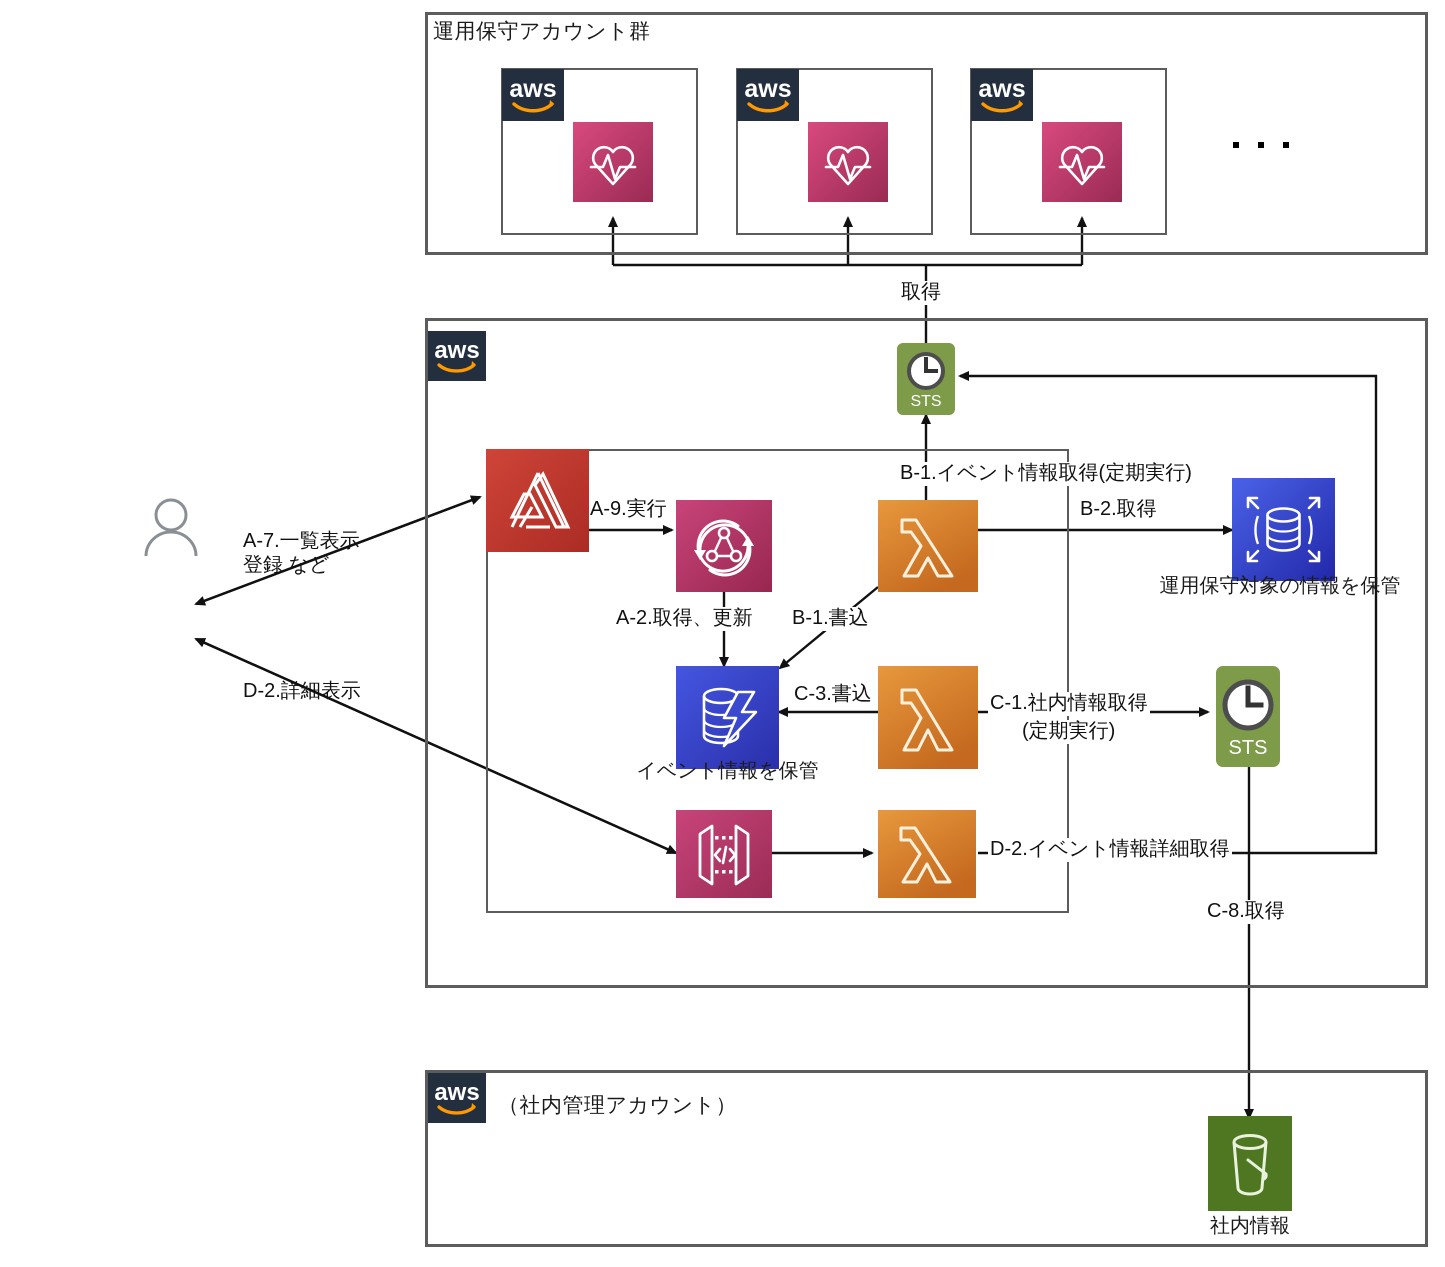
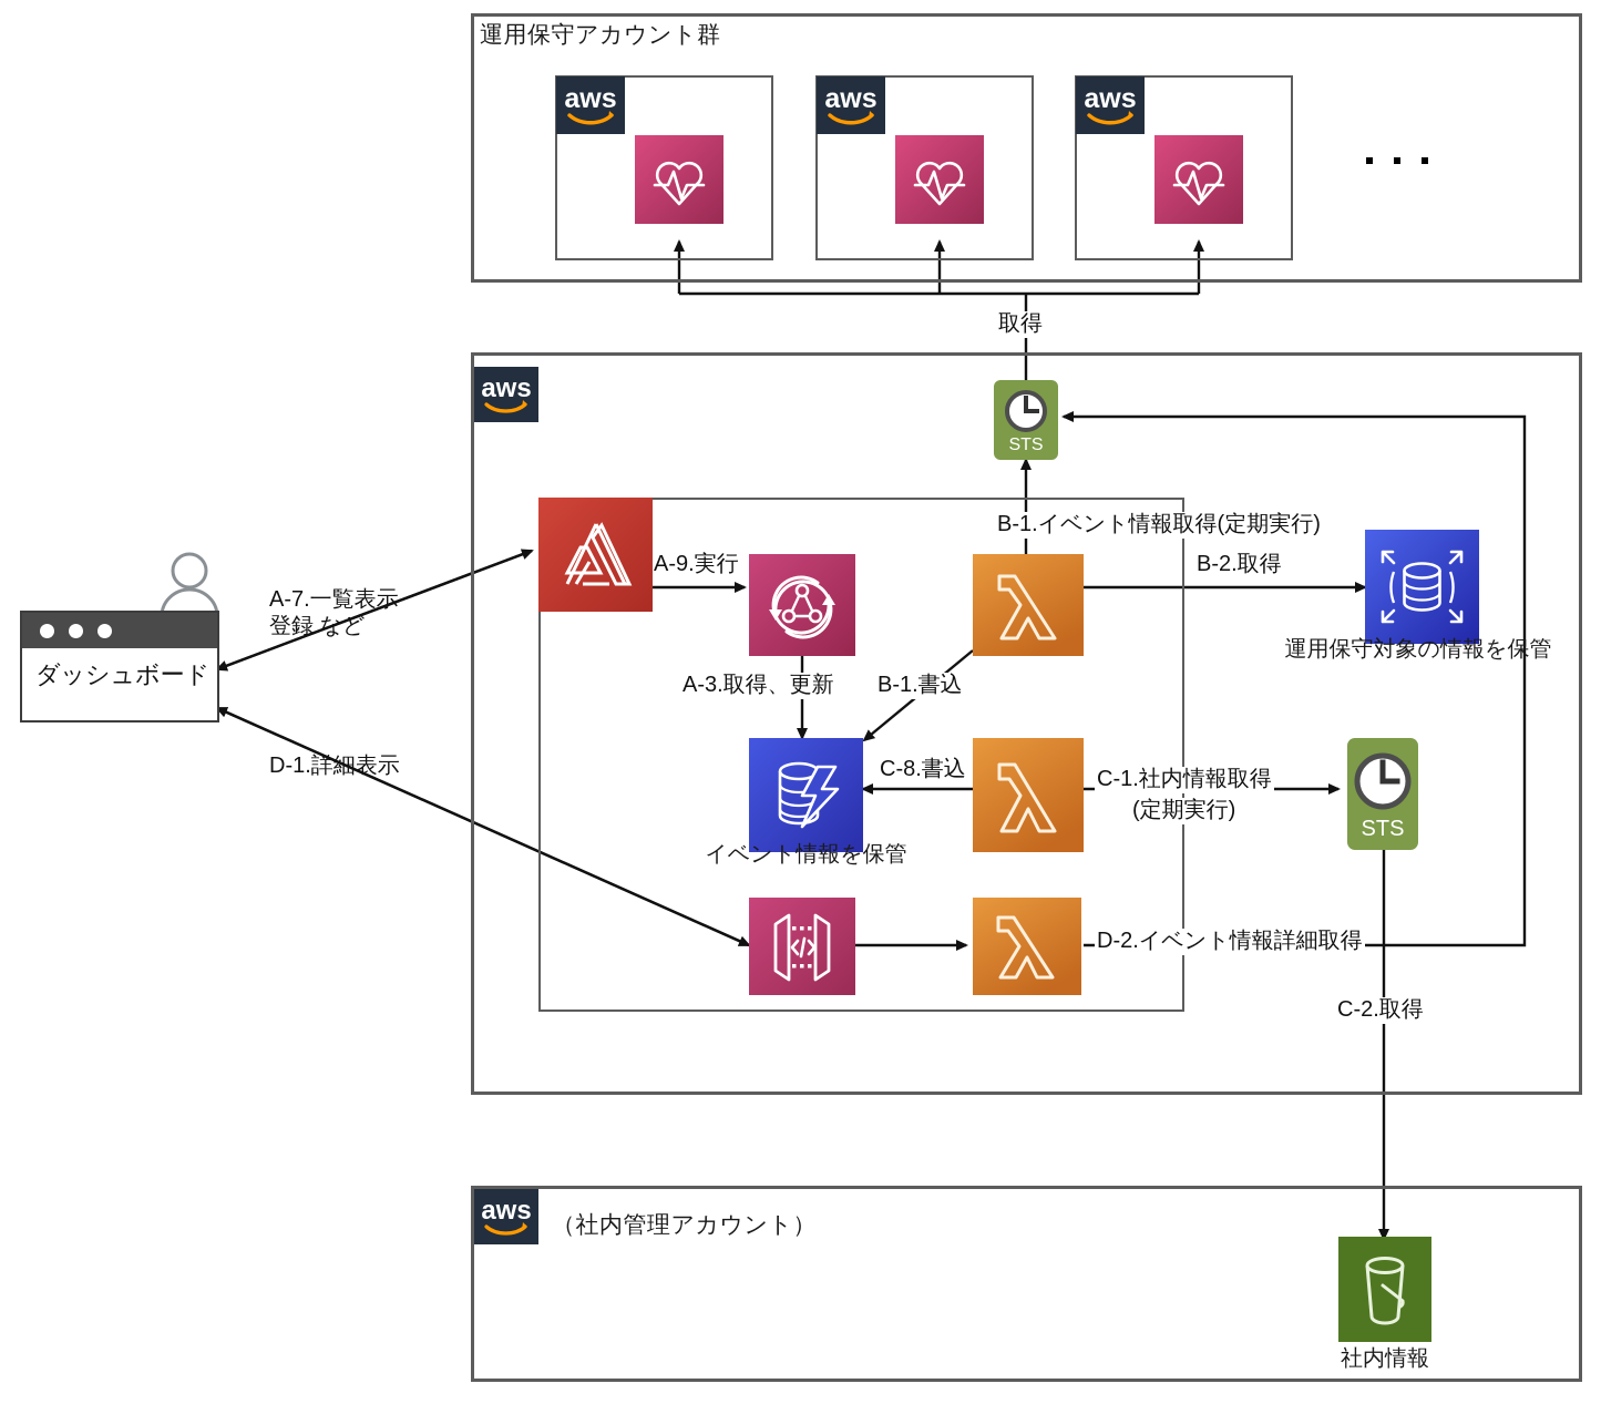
  運用保守アカウント群
  aws
  aws
  aws
  取得
  aws
  STS
  運用保守対象の情報を保管
  イベント情報を保管
  STS
  aws
  （社内管理アカウント）
  社内情報
+ ダッシュボード
  A-7.一覧表示
  登録 など
  A-9.実行
- A-2.取得、更新
+ A-3.取得、更新
  B-1.イベント情報取得(定期実行)
  B-2.取得
  B-1.書込
- C-3.書込
+ C-8.書込
  C-1.社内情報取得
  (定期実行)
- C-8.取得
+ C-2.取得
- D-2.詳細表示
+ D-1.詳細表示
  D-2.イベント情報詳細取得
